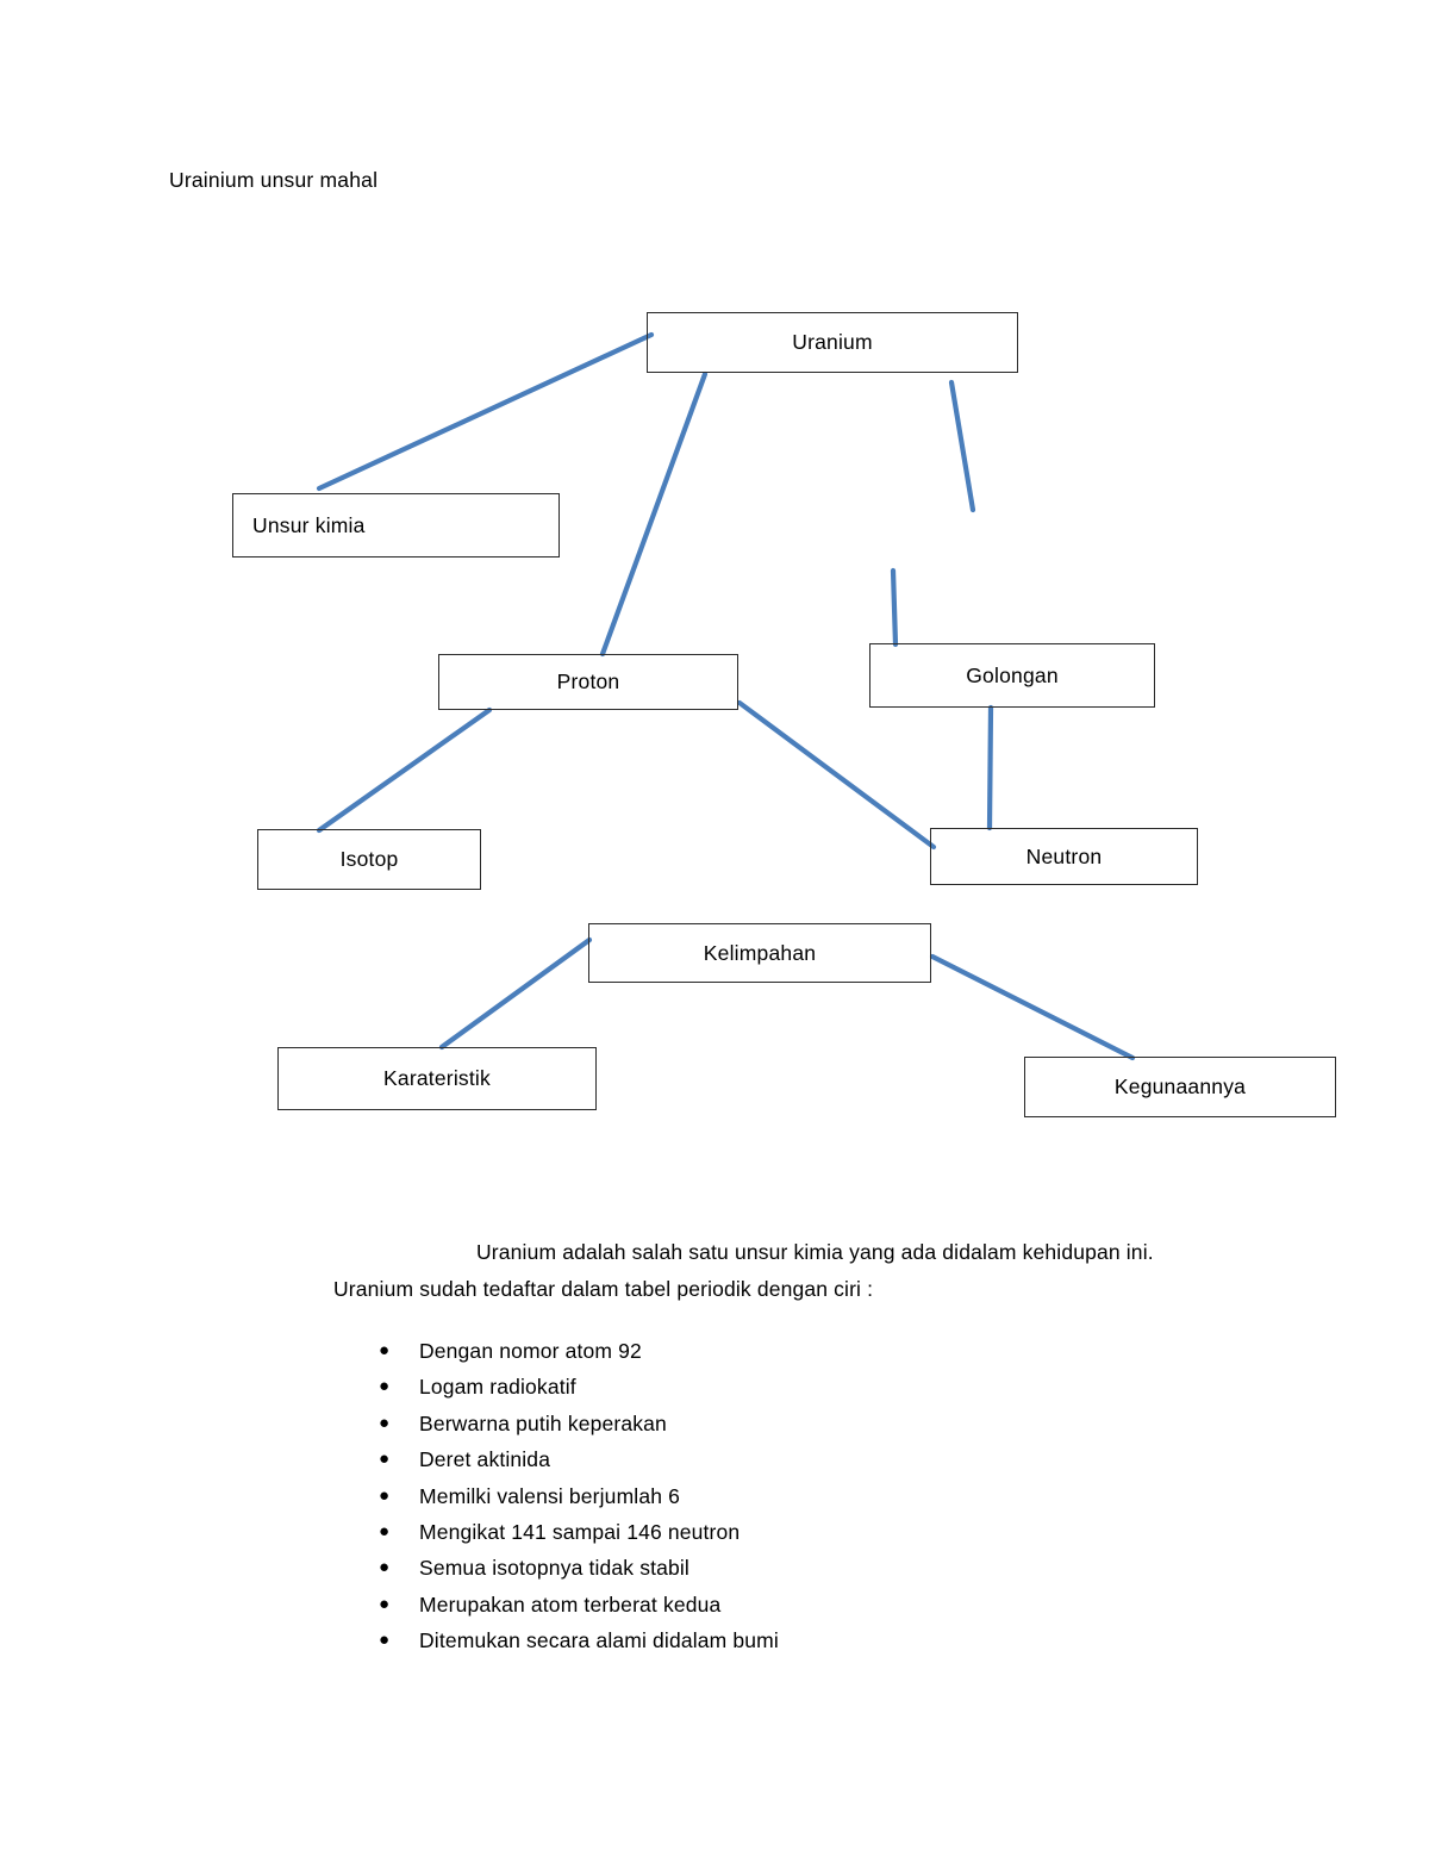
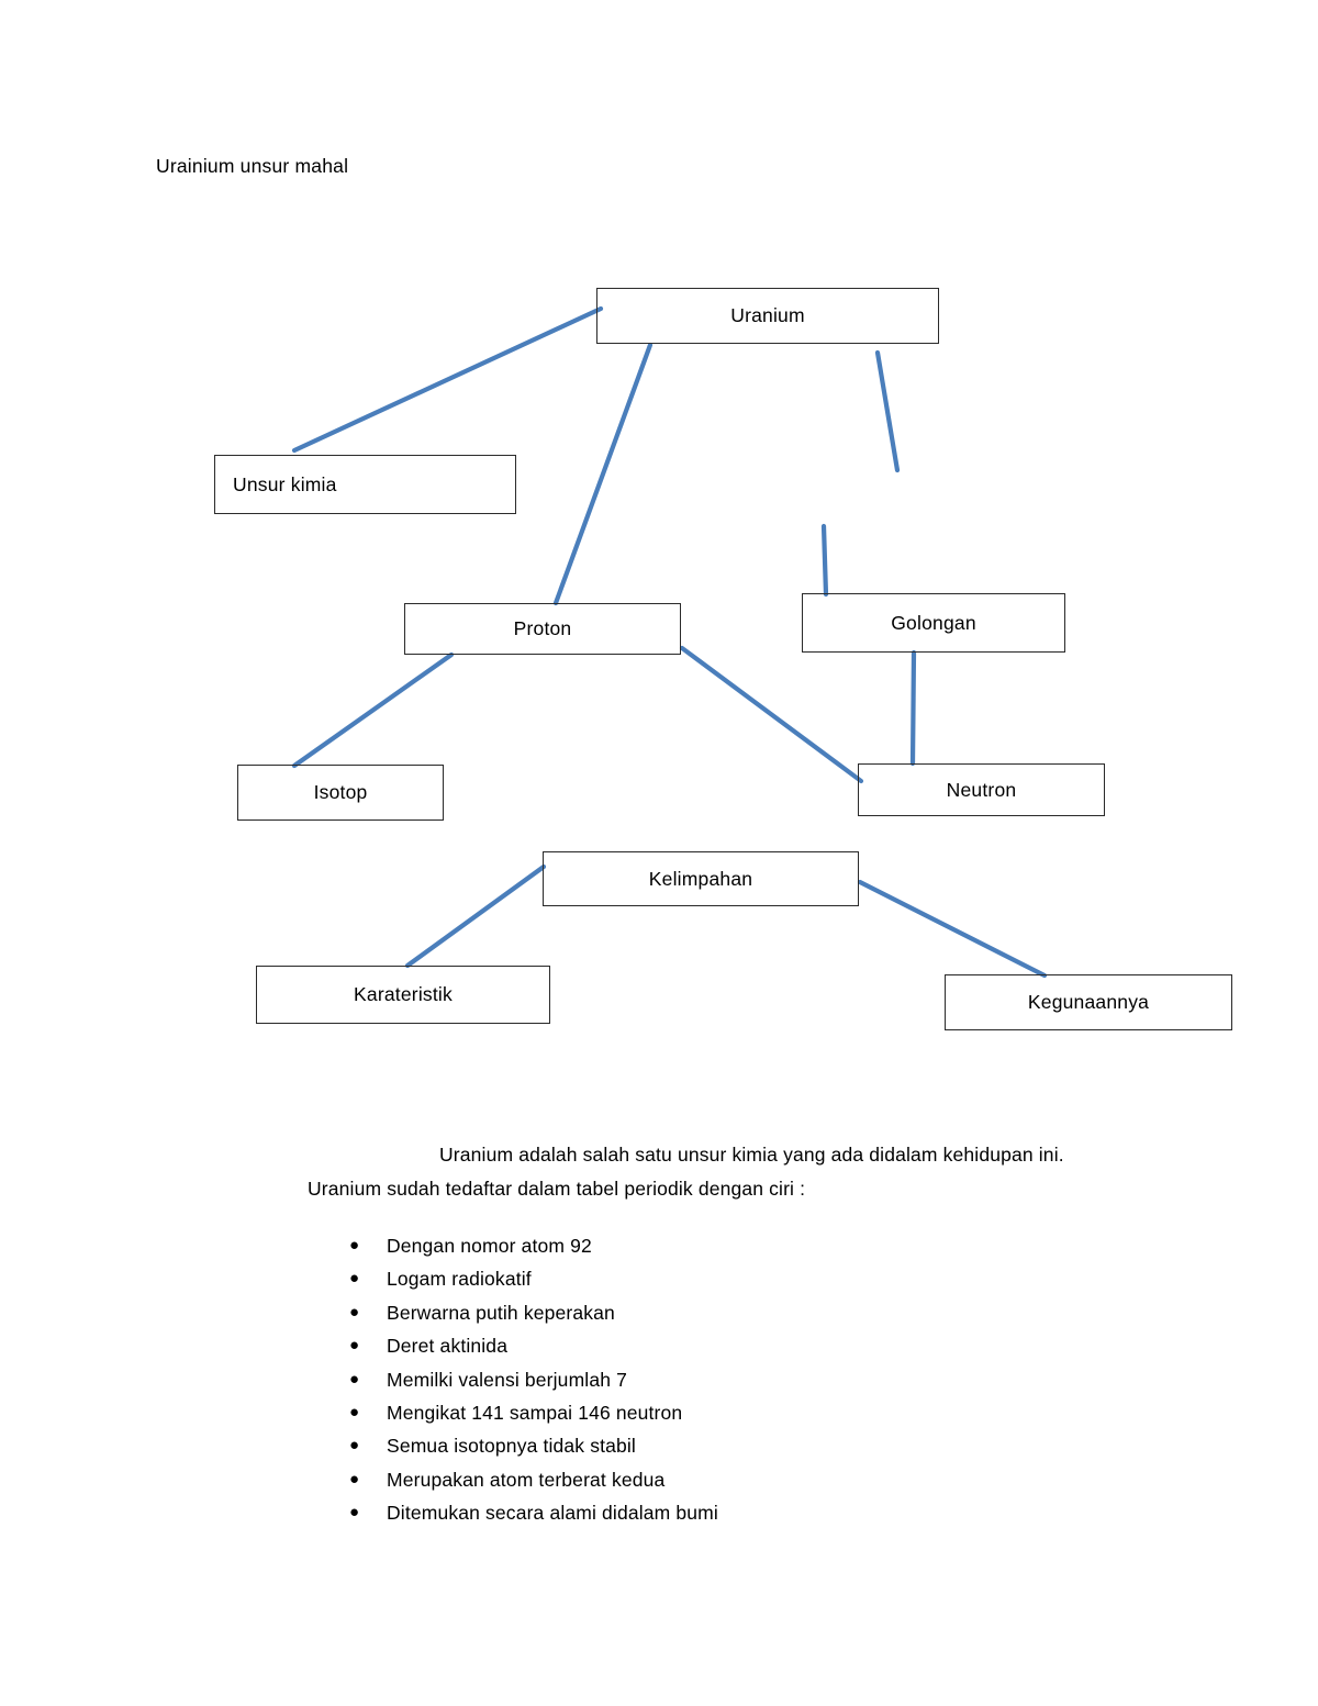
  Urainium unsur mahal
  Uranium
  Unsur kimia
  Proton
  Golongan
  Isotop
  Neutron
  Kelimpahan
  Karateristik
  Kegunaannya
  Uranium adalah salah satu unsur kimia yang ada didalam kehidupan ini.
  Uranium sudah tedaftar dalam tabel periodik dengan ciri :
  ●
  Dengan nomor atom 92
  ●
  Logam radiokatif
  ●
  Berwarna putih keperakan
  ●
  Deret aktinida
  ●
- Memilki valensi berjumlah 6
+ Memilki valensi berjumlah 7
  ●
  Mengikat 141 sampai 146 neutron
  ●
  Semua isotopnya tidak stabil
  ●
  Merupakan atom terberat kedua
  ●
  Ditemukan secara alami didalam bumi
